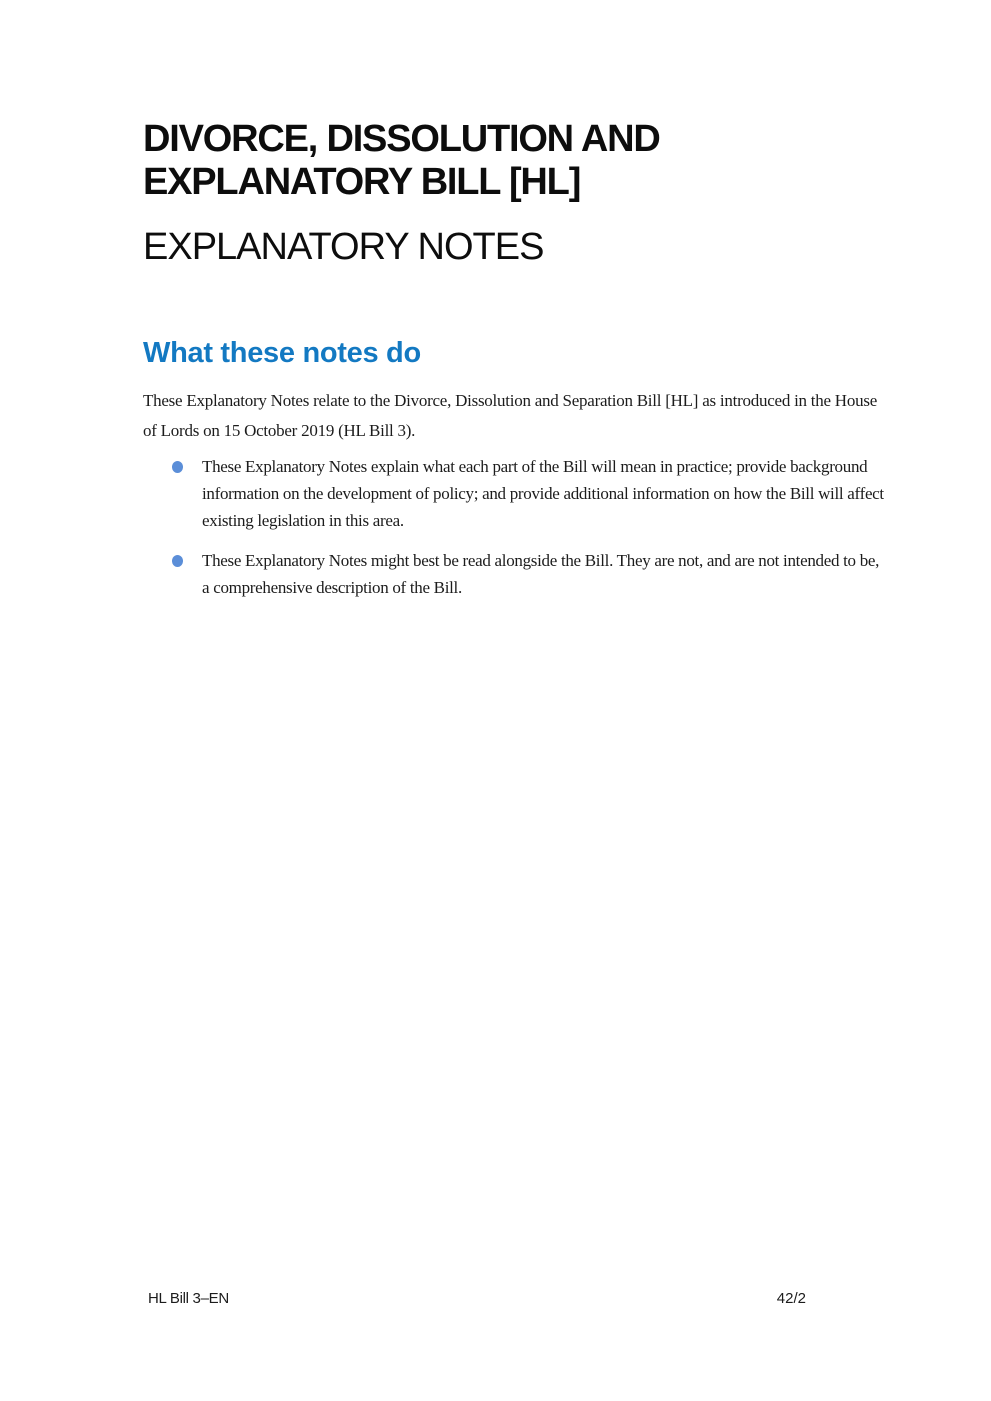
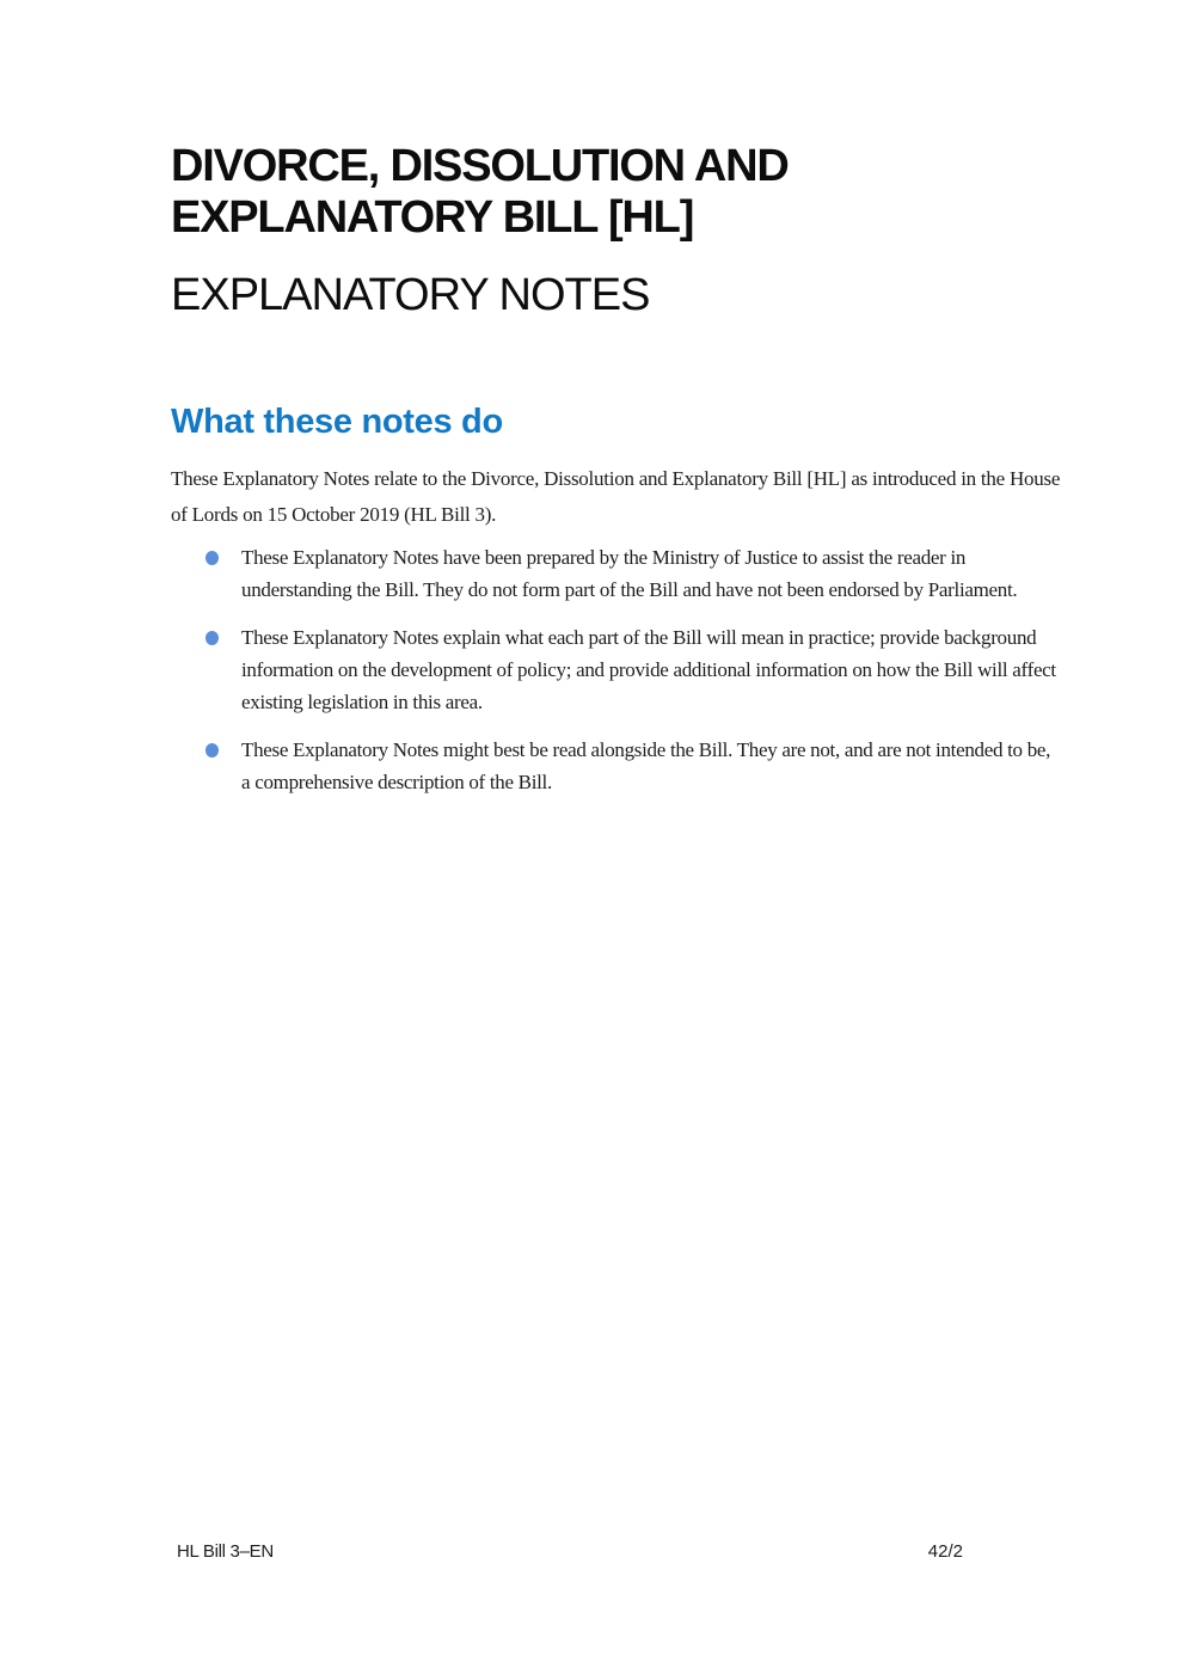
  DIVORCE, DISSOLUTION AND EXPLANATORY BILL [HL]
  EXPLANATORY NOTES
  What these notes do
- These Explanatory Notes relate to the Divorce, Dissolution and Separation Bill [HL] as introduced in the House of Lords on 15 October 2019 (HL Bill 3).
+ These Explanatory Notes relate to the Divorce, Dissolution and Explanatory Bill [HL] as introduced in the House of Lords on 15 October 2019 (HL Bill 3).
+ These Explanatory Notes have been prepared by the Ministry of Justice to assist the reader in understanding the Bill. They do not form part of the Bill and have not been endorsed by Parliament.
  These Explanatory Notes explain what each part of the Bill will mean in practice; provide background information on the development of policy; and provide additional information on how the Bill will affect existing legislation in this area.
  These Explanatory Notes might best be read alongside the Bill. They are not, and are not intended to be, a comprehensive description of the Bill.
  HL Bill 3–EN
  42/2
